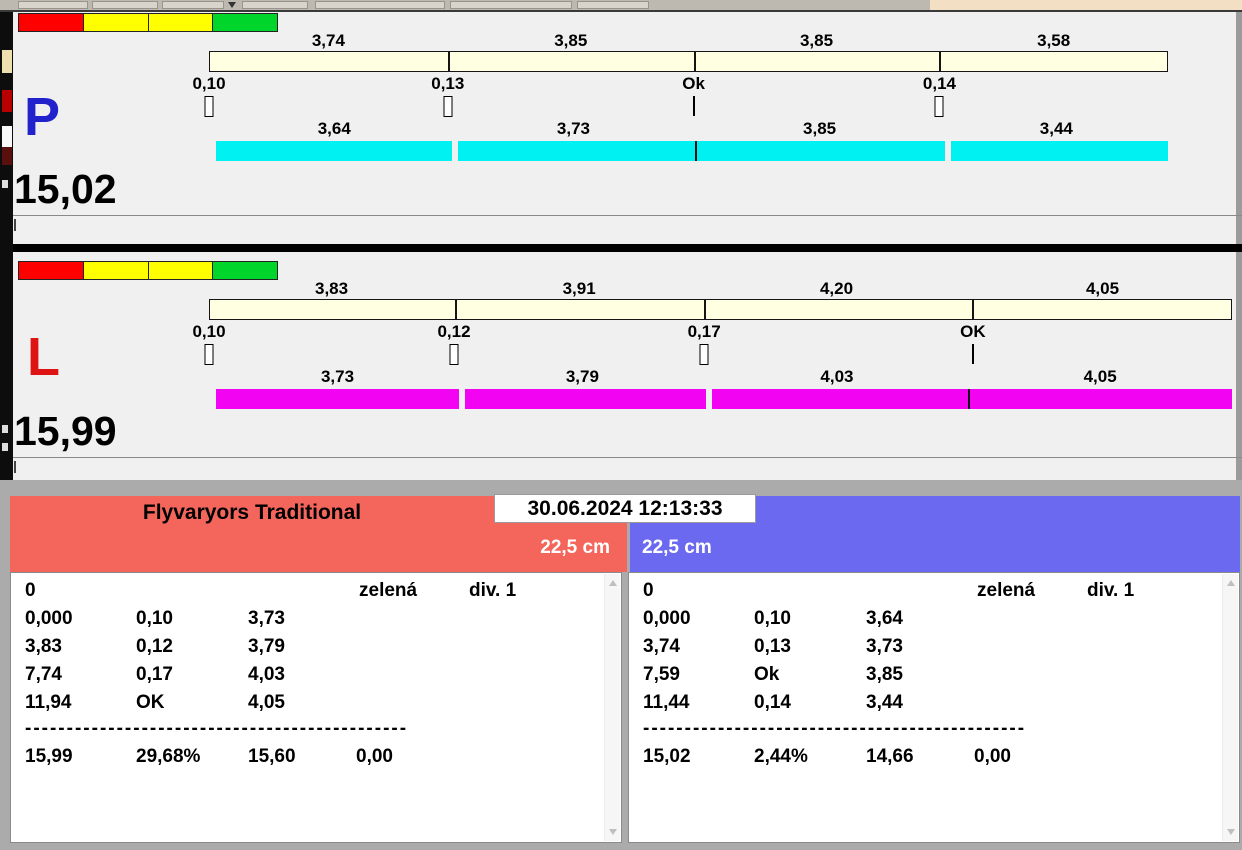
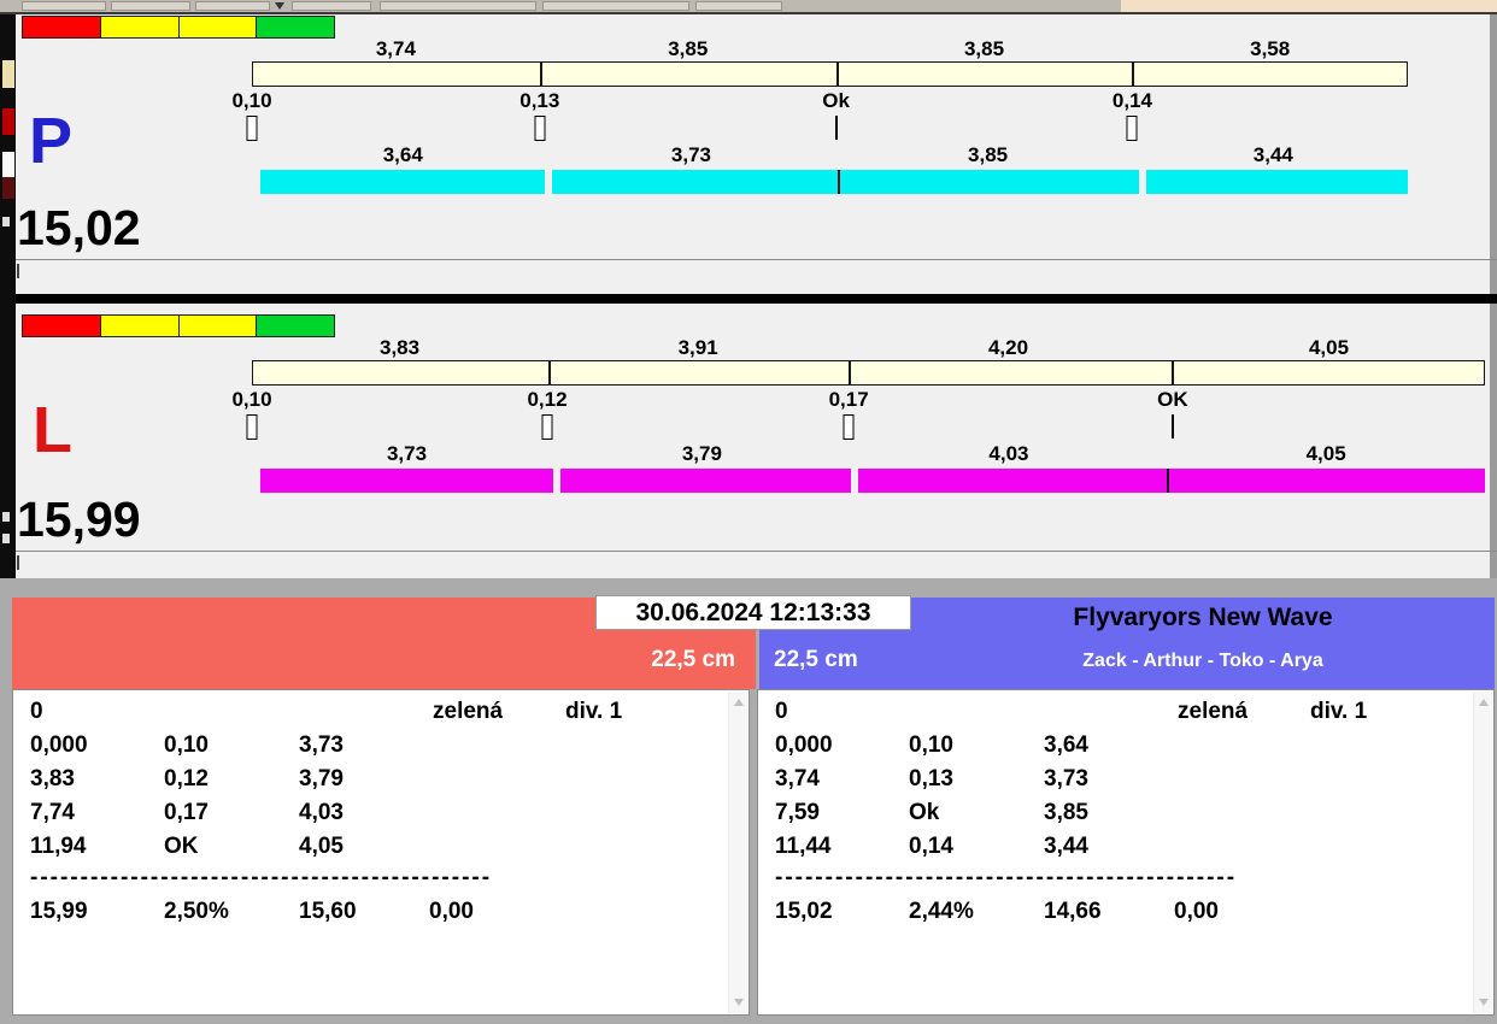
  3,74
  3,85
  3,85
  3,58
  0,10
  0,13
  Ok
  0,14
  3,64
  3,73
  3,85
  3,44
  P
  15,02
  3,83
  3,91
  4,20
  4,05
  0,10
  0,12
  0,17
  OK
  3,73
  3,79
  4,03
  4,05
  L
  15,99
- Flyvaryors Traditional
  22,5 cm
+ Flyvaryors New Wave
+ Zack - Arthur - Toko - Arya
  22,5 cm
  30.06.2024 12:13:33
  0
  zelená
  div. 1
  0,000
  0,10
  3,73
  3,83
  0,12
  3,79
  7,74
  0,17
  4,03
  11,94
  OK
  4,05
  ----------------------------------------------
  15,99
- 29,68%
+ 2,50%
  15,60
  0,00
  0
  zelená
  div. 1
  0,000
  0,10
  3,64
  3,74
  0,13
  3,73
  7,59
  Ok
  3,85
  11,44
  0,14
  3,44
  ----------------------------------------------
  15,02
  2,44%
  14,66
  0,00
